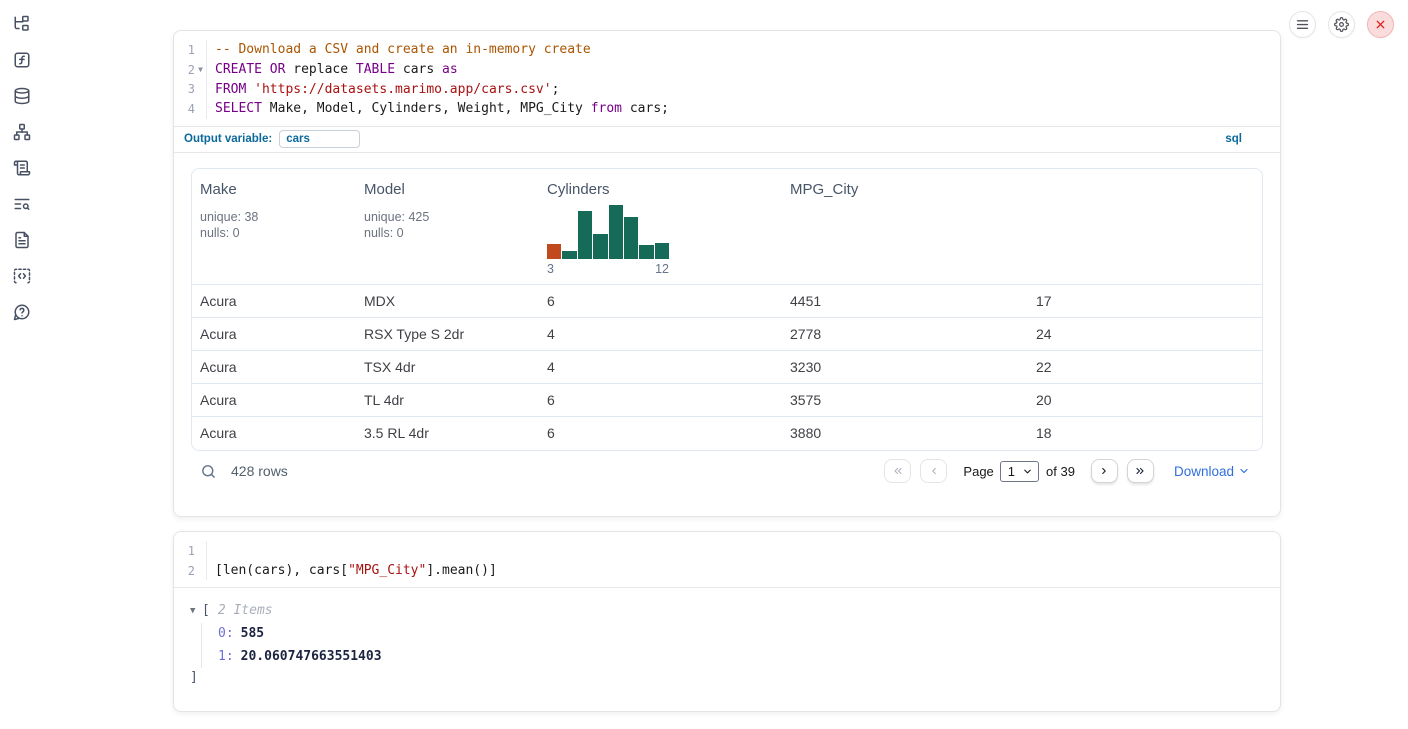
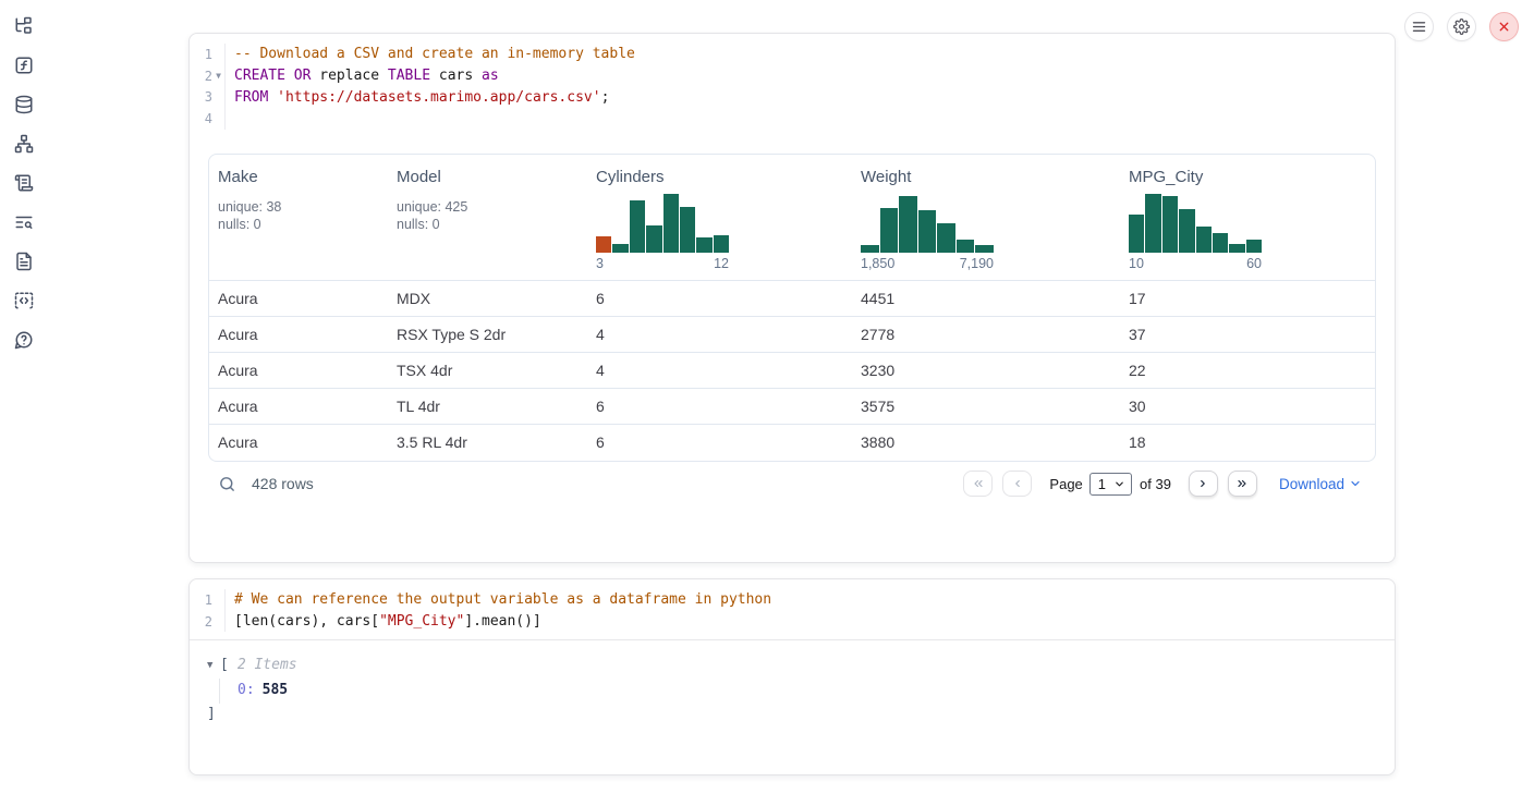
  1
- -- Download a CSV and create an in-memory create
+ -- Download a CSV and create an in-memory table
  2
  ▼
  CREATE OR replace TABLE cars as
  3
  FROM 'https://datasets.marimo.app/cars.csv';
  4
- SELECT Make, Model, Cylinders, Weight, MPG_City from cars;
- Output variable:
- cars
- sql
  Make
  unique: 38
  nulls: 0
  Model
  unique: 425
  nulls: 0
  Cylinders
  3
  12
+ Weight
+ 1,850
+ 7,190
  MPG_City
+ 10
+ 60
  Acura
  MDX
  6
  4451
  17
  Acura
  RSX Type S 2dr
  4
  2778
- 24
+ 37
  Acura
  TSX 4dr
  4
  3230
  22
  Acura
  TL 4dr
  6
  3575
- 20
+ 30
  Acura
  3.5 RL 4dr
  6
  3880
  18
  428 rows
  Page
  1
  of 39
  Download
  1
+ # We can reference the output variable as a dataframe in python
  2
  [len(cars), cars["MPG_City"].mean()]
  ▼
  [
  2 Items
  0: 585
- 1: 20.060747663551403
  ]
